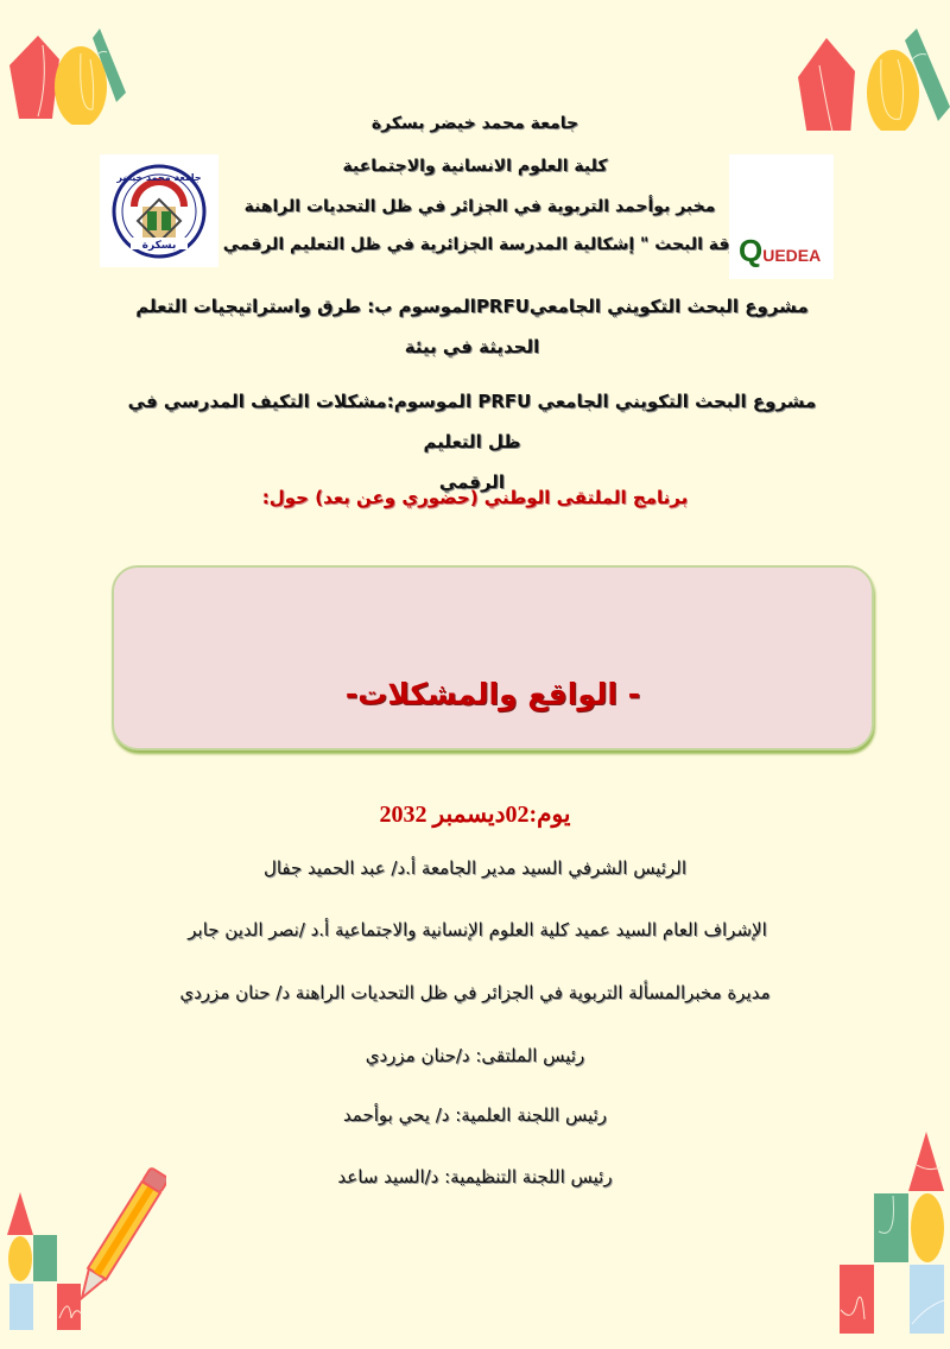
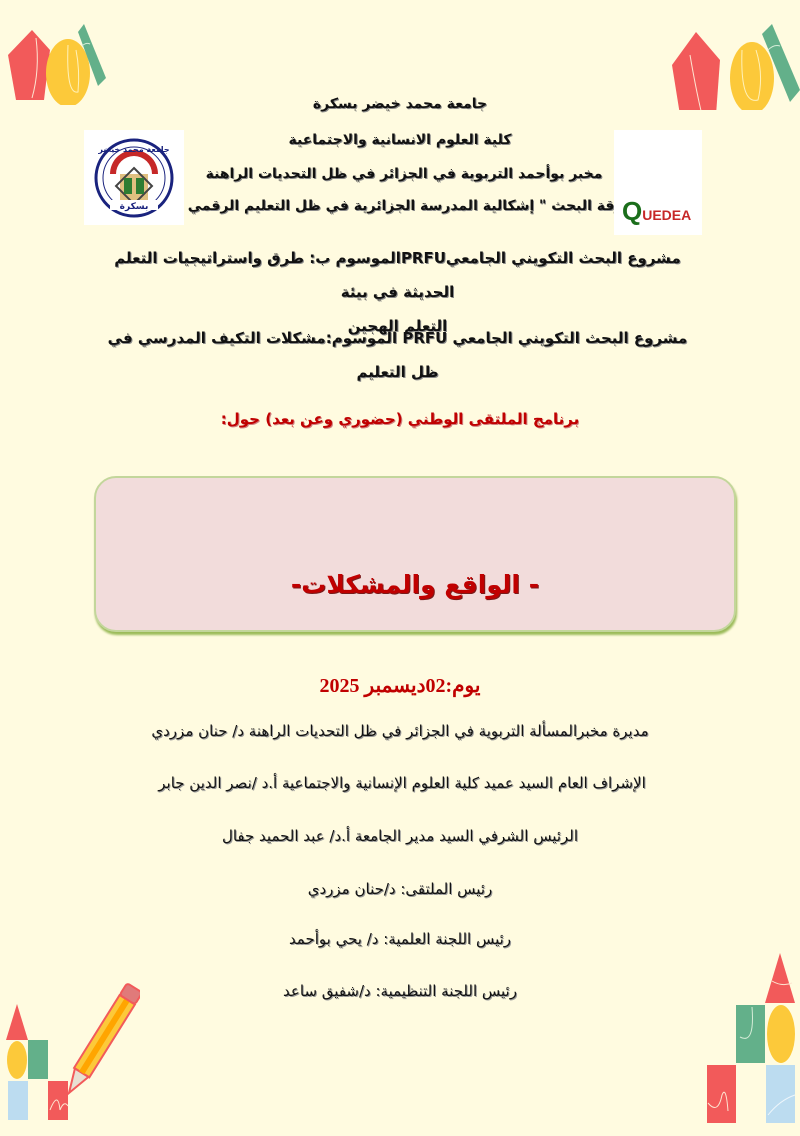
  جامعة محمد خيضر بسكرة
  كلية العلوم الانسانية والاجتماعية
  مخبر بوأحمد التربوية في الجزائر في ظل التحديات الراهنة
  قة البحث " إشكالية المدرسة الجزائرية في ظل التعليم الرقمي
  بسكرة
  جامعة محمد خيضر
  QUEDEA
  مشروع البحث التكويني الجامعيPRFUالموسوم ب: طرق واستراتيجيات التعلم الحديثة في بيئة
+ التعلم الهجين
  مشروع البحث التكويني الجامعي PRFU الموسوم:مشكلات التكيف المدرسي في ظل التعليم
- الرقمي
  برنامج الملتقى الوطني (حضوري وعن بعد) حول:
  - الواقع والمشكلات-
- يوم:02ديسمبر 2032
+ يوم:02ديسمبر 2025
- الرئيس الشرفي السيد مدير الجامعة أ.د/ عبد الحميد جفال
+ مديرة مخبرالمسألة التربوية في الجزائر في ظل التحديات الراهنة د/ حنان مزردي
  الإشراف العام السيد عميد كلية العلوم الإنسانية والاجتماعية أ.د /نصر الدين جابر
- مديرة مخبرالمسألة التربوية في الجزائر في ظل التحديات الراهنة د/ حنان مزردي
+ الرئيس الشرفي السيد مدير الجامعة أ.د/ عبد الحميد جفال
  رئيس الملتقى: د/حنان مزردي
  رئيس اللجنة العلمية: د/ يحي بوأحمد
- رئيس اللجنة التنظيمية: د/السيد ساعد
+ رئيس اللجنة التنظيمية: د/شفيق ساعد
